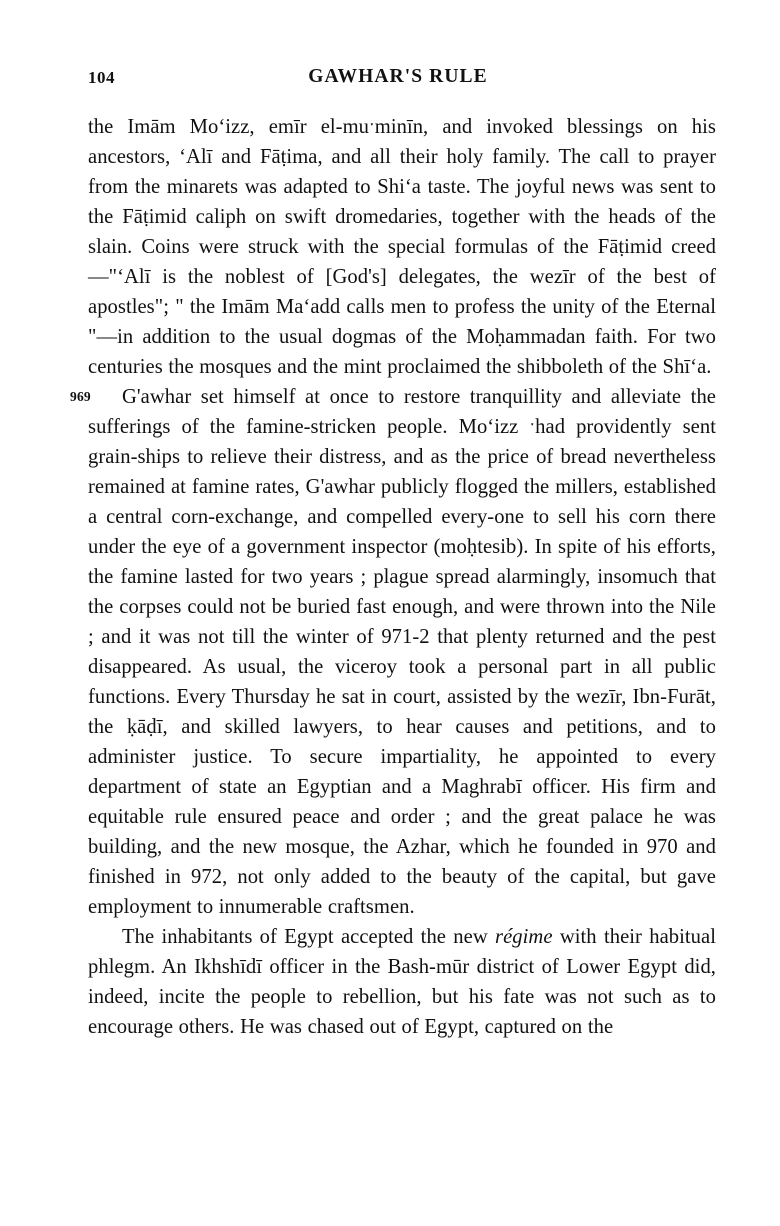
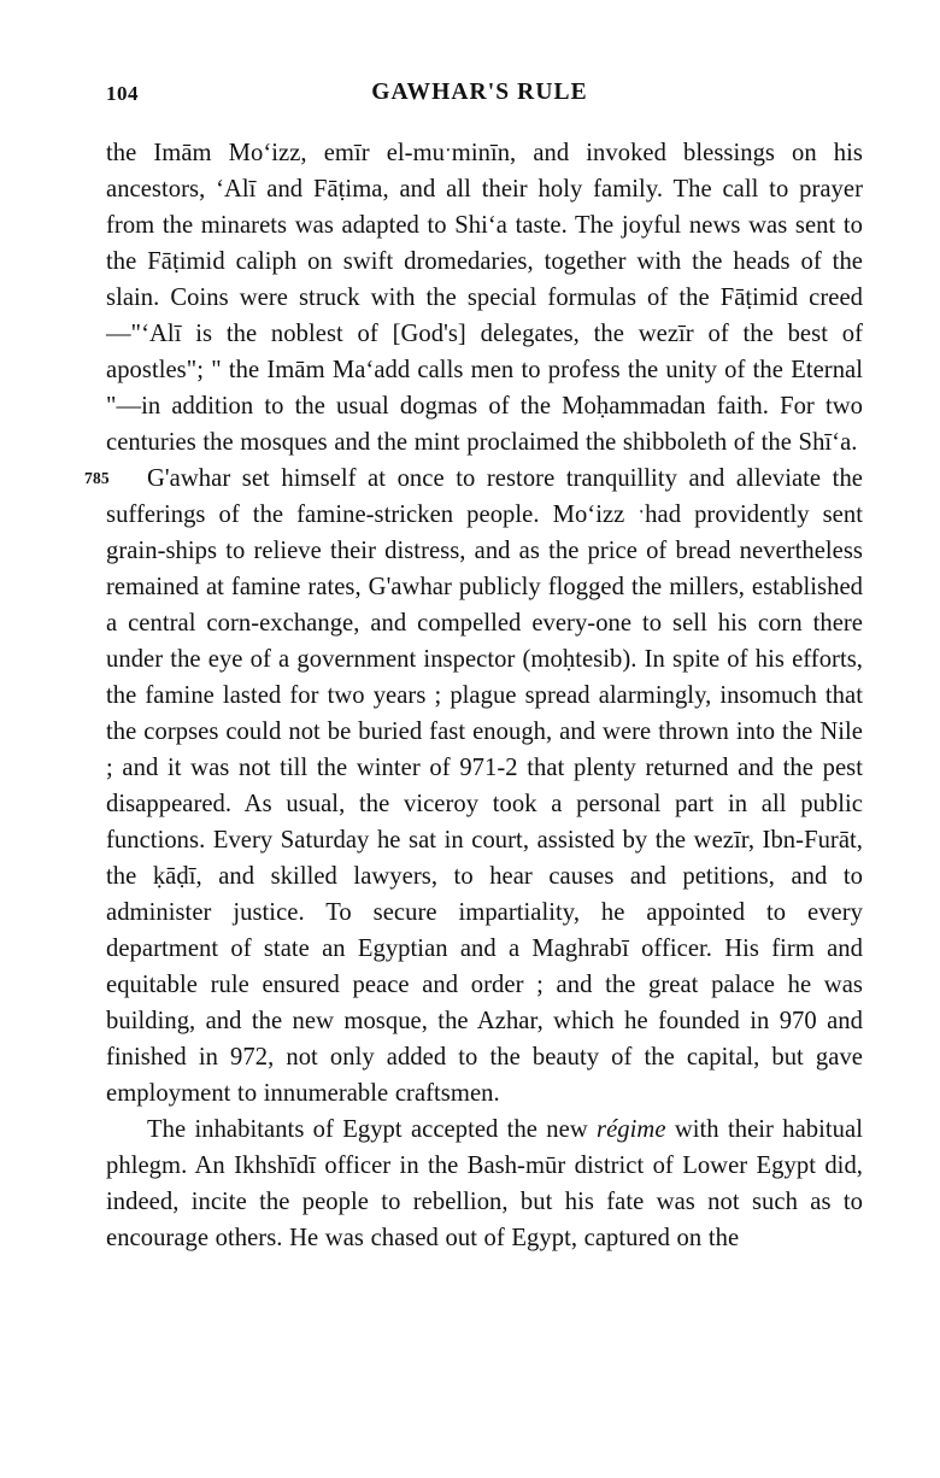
  104
  GAWHAR'S RULE
  the Imām Moʻizz, emīr el-muˑminīn, and invoked blessings on his ancestors, ʻAlī and Fāṭima, and all their holy family. The call to prayer from the minarets was adapted to Shiʻa taste. The joyful news was sent to the Fāṭimid caliph on swift dromedaries, together with the heads of the slain. Coins were struck with the special formulas of the Fāṭimid creed—"‘Alī is the noblest of [God's] delegates, the wezīr of the best of apostles"; " the Imām Maʻadd calls men to profess the unity of the Eternal "—in addition to the usual dogmas of the Moḥammadan faith. For two centuries the mosques and the mint proclaimed the shibboleth of the Shīʻa.
- 969
+ 785
- G'awhar set himself at once to restore tranquillity and alleviate the sufferings of the famine-stricken people. Moʻizz ˑhad providently sent grain-ships to relieve their distress, and as the price of bread nevertheless remained at famine rates, G'awhar publicly flogged the millers, established a central corn-exchange, and compelled every-one to sell his corn there under the eye of a government inspector (moḥtesib). In spite of his efforts, the famine lasted for two years ; plague spread alarmingly, insomuch that the corpses could not be buried fast enough, and were thrown into the Nile ; and it was not till the winter of 971-2 that plenty returned and the pest disappeared. As usual, the viceroy took a personal part in all public functions. Every Thursday he sat in court, assisted by the wezīr, Ibn-Furāt, the ḳāḍī, and skilled lawyers, to hear causes and petitions, and to administer justice. To secure impartiality, he appointed to every department of state an Egyptian and a Maghrabī officer. His firm and equitable rule ensured peace and order ; and the great palace he was building, and the new mosque, the Azhar, which he founded in 970 and finished in 972, not only added to the beauty of the capital, but gave employment to innumerable craftsmen.
+ G'awhar set himself at once to restore tranquillity and alleviate the sufferings of the famine-stricken people. Moʻizz ˑhad providently sent grain-ships to relieve their distress, and as the price of bread nevertheless remained at famine rates, G'awhar publicly flogged the millers, established a central corn-exchange, and compelled every-one to sell his corn there under the eye of a government inspector (moḥtesib). In spite of his efforts, the famine lasted for two years ; plague spread alarmingly, insomuch that the corpses could not be buried fast enough, and were thrown into the Nile ; and it was not till the winter of 971-2 that plenty returned and the pest disappeared. As usual, the viceroy took a personal part in all public functions. Every Saturday he sat in court, assisted by the wezīr, Ibn-Furāt, the ḳāḍī, and skilled lawyers, to hear causes and petitions, and to administer justice. To secure impartiality, he appointed to every department of state an Egyptian and a Maghrabī officer. His firm and equitable rule ensured peace and order ; and the great palace he was building, and the new mosque, the Azhar, which he founded in 970 and finished in 972, not only added to the beauty of the capital, but gave employment to innumerable craftsmen.
  The inhabitants of Egypt accepted the new régime with their habitual phlegm. An Ikhshīdī officer in the Bash-mūr district of Lower Egypt did, indeed, incite the people to rebellion, but his fate was not such as to encourage others. He was chased out of Egypt, captured on the
